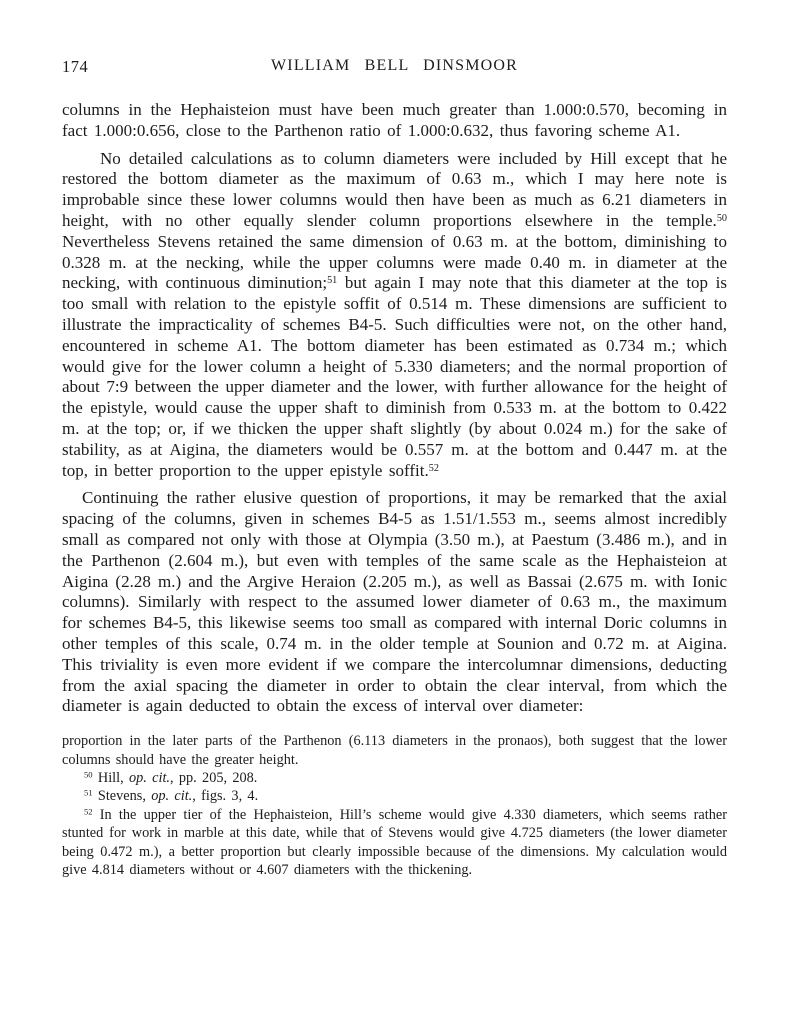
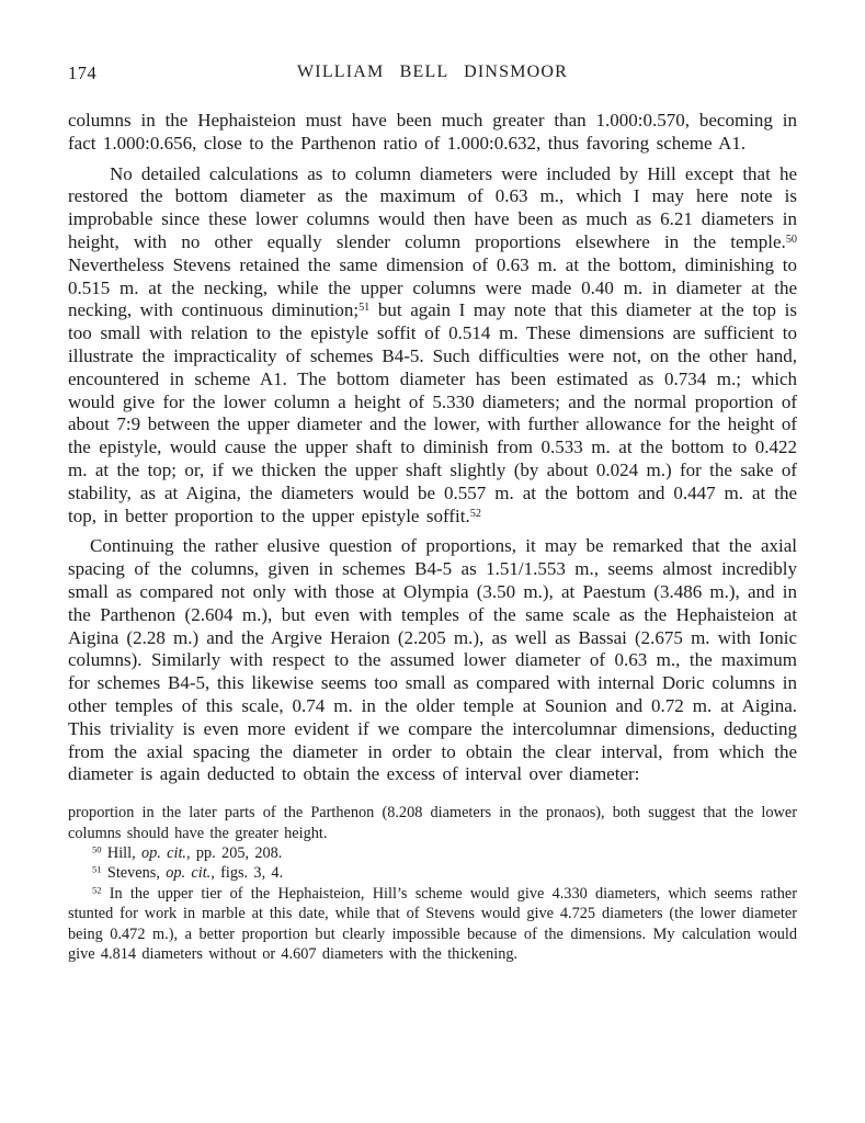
  174
  WILLIAM BELL DINSMOOR
  columns in the Hephaisteion must have been much greater than 1.000:0.570, becoming in fact 1.000:0.656, close to the Parthenon ratio of 1.000:0.632, thus favoring scheme A1.
- No detailed calculations as to column diameters were included by Hill except that he restored the bottom diameter as the maximum of 0.63 m., which I may here note is improbable since these lower columns would then have been as much as 6.21 diameters in height, with no other equally slender column proportions elsewhere in the temple.50 Nevertheless Stevens retained the same dimension of 0.63 m. at the bottom, diminishing to 0.328 m. at the necking, while the upper columns were made 0.40 m. in diameter at the necking, with continuous diminution;51 but again I may note that this diameter at the top is too small with relation to the epistyle soffit of 0.514 m. These dimensions are sufficient to illustrate the impracticality of schemes B4-5. Such difficulties were not, on the other hand, encountered in scheme A1. The bottom diameter has been estimated as 0.734 m.; which would give for the lower column a height of 5.330 diameters; and the normal proportion of about 7:9 between the upper diameter and the lower, with further allowance for the height of the epistyle, would cause the upper shaft to diminish from 0.533 m. at the bottom to 0.422 m. at the top; or, if we thicken the upper shaft slightly (by about 0.024 m.) for the sake of stability, as at Aigina, the diameters would be 0.557 m. at the bottom and 0.447 m. at the top, in better proportion to the upper epistyle soffit.52
+ No detailed calculations as to column diameters were included by Hill except that he restored the bottom diameter as the maximum of 0.63 m., which I may here note is improbable since these lower columns would then have been as much as 6.21 diameters in height, with no other equally slender column proportions elsewhere in the temple.50 Nevertheless Stevens retained the same dimension of 0.63 m. at the bottom, diminishing to 0.515 m. at the necking, while the upper columns were made 0.40 m. in diameter at the necking, with continuous diminution;51 but again I may note that this diameter at the top is too small with relation to the epistyle soffit of 0.514 m. These dimensions are sufficient to illustrate the impracticality of schemes B4-5. Such difficulties were not, on the other hand, encountered in scheme A1. The bottom diameter has been estimated as 0.734 m.; which would give for the lower column a height of 5.330 diameters; and the normal proportion of about 7:9 between the upper diameter and the lower, with further allowance for the height of the epistyle, would cause the upper shaft to diminish from 0.533 m. at the bottom to 0.422 m. at the top; or, if we thicken the upper shaft slightly (by about 0.024 m.) for the sake of stability, as at Aigina, the diameters would be 0.557 m. at the bottom and 0.447 m. at the top, in better proportion to the upper epistyle soffit.52
  Continuing the rather elusive question of proportions, it may be remarked that the axial spacing of the columns, given in schemes B4-5 as 1.51/1.553 m., seems almost incredibly small as compared not only with those at Olympia (3.50 m.), at Paestum (3.486 m.), and in the Parthenon (2.604 m.), but even with temples of the same scale as the Hephaisteion at Aigina (2.28 m.) and the Argive Heraion (2.205 m.), as well as Bassai (2.675 m. with Ionic columns). Similarly with respect to the assumed lower diameter of 0.63 m., the maximum for schemes B4-5, this likewise seems too small as compared with internal Doric columns in other temples of this scale, 0.74 m. in the older temple at Sounion and 0.72 m. at Aigina. This triviality is even more evident if we compare the intercolumnar dimensions, deducting from the axial spacing the diameter in order to obtain the clear interval, from which the diameter is again deducted to obtain the excess of interval over diameter:
- proportion in the later parts of the Parthenon (6.113 diameters in the pronaos), both suggest that the lower columns should have the greater height.
+ proportion in the later parts of the Parthenon (8.208 diameters in the pronaos), both suggest that the lower columns should have the greater height.
  50 Hill, op. cit., pp. 205, 208.
  51 Stevens, op. cit., figs. 3, 4.
  52 In the upper tier of the Hephaisteion, Hill’s scheme would give 4.330 diameters, which seems rather stunted for work in marble at this date, while that of Stevens would give 4.725 diameters (the lower diameter being 0.472 m.), a better proportion but clearly impossible because of the dimensions. My calculation would give 4.814 diameters without or 4.607 diameters with the thickening.
